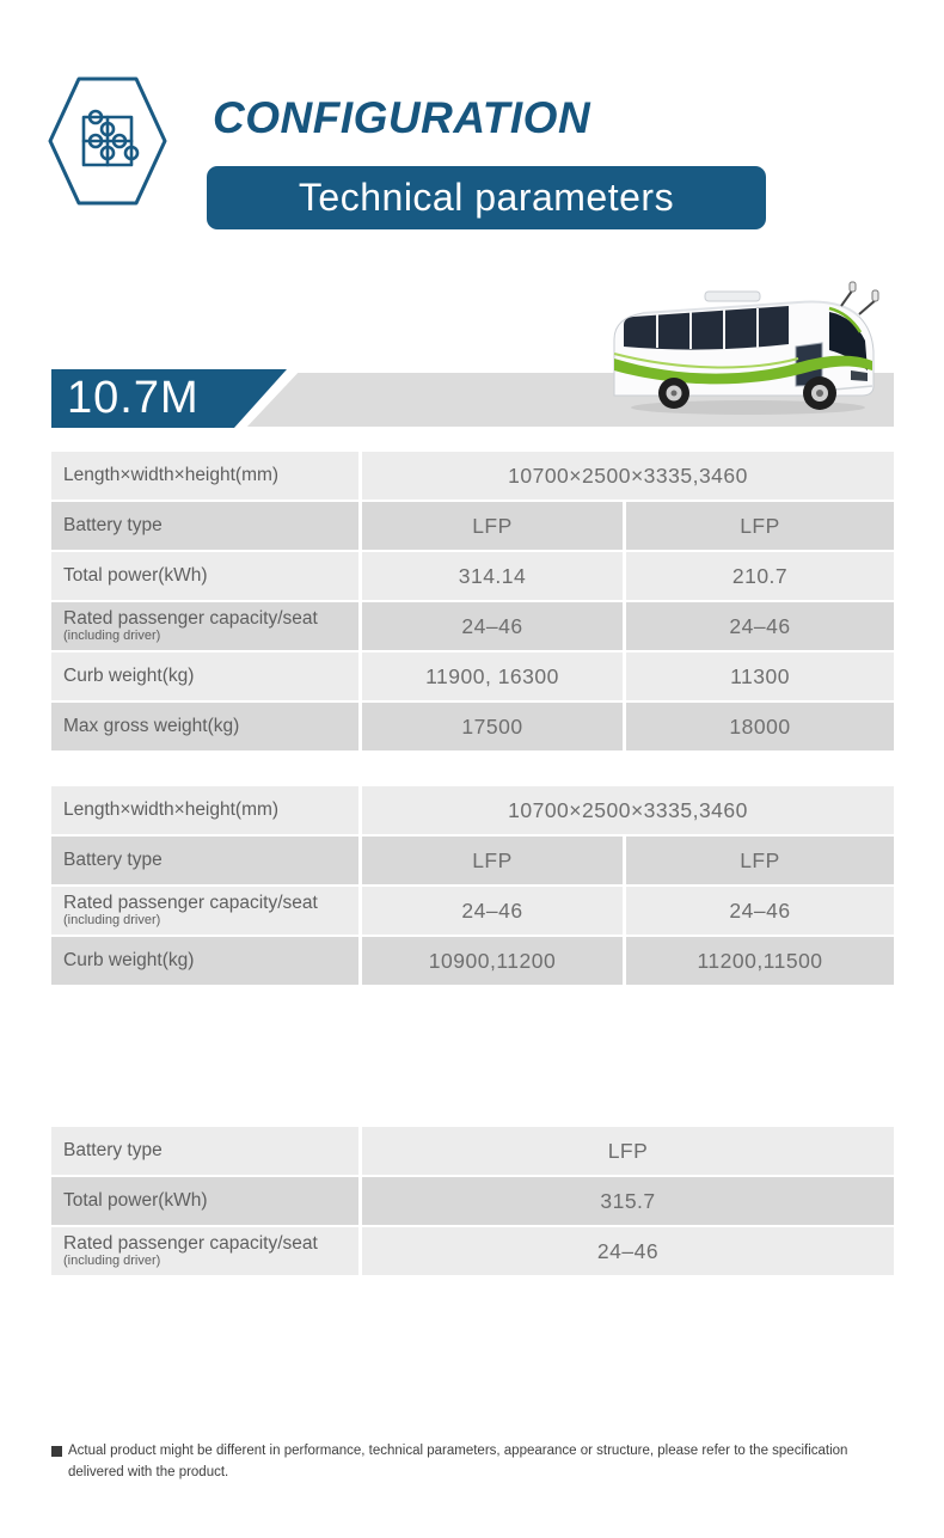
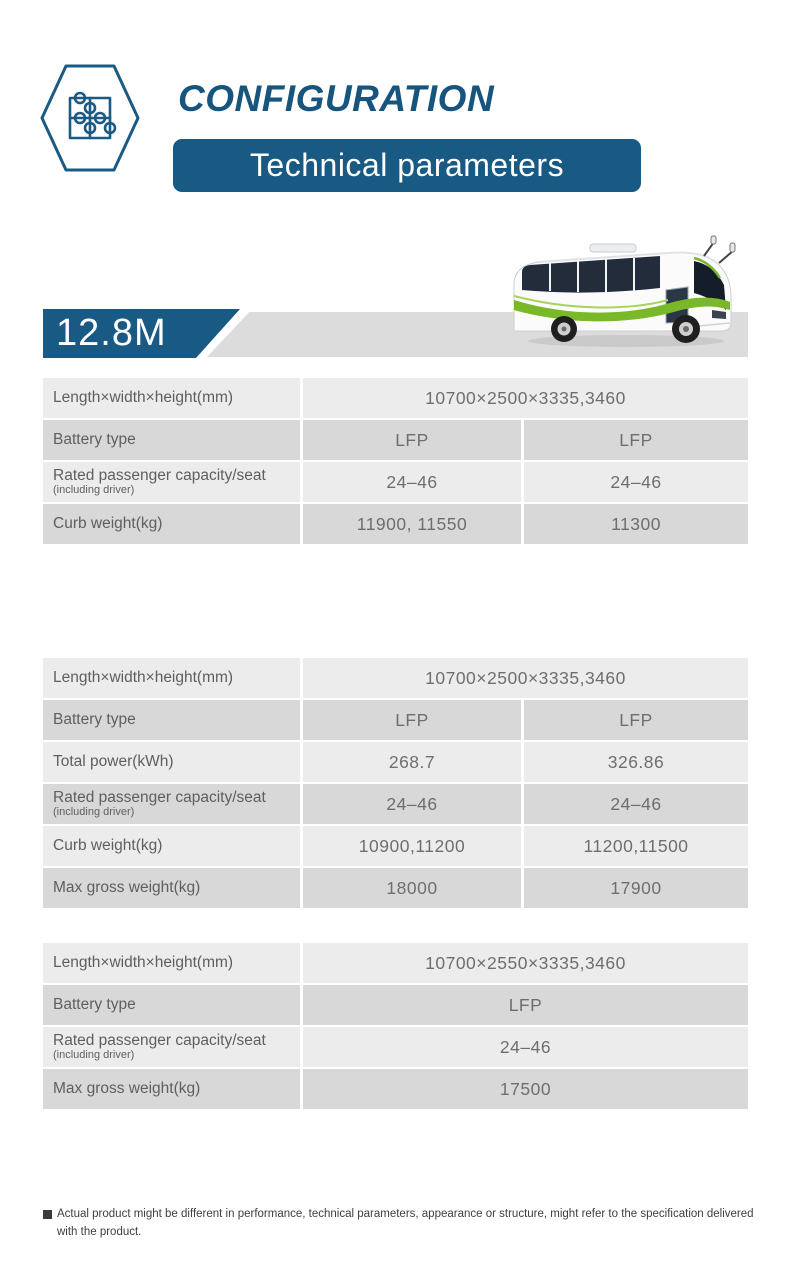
  CONFIGURATION
  Technical parameters
- 10.7M
+ 12.8M
  Length×width×height(mm)	10700×2500×3335,3460
  Battery type	LFP	LFP
- Total power(kWh)	314.14	210.7
  Rated passenger capacity/seat(including driver)	24–46	24–46
- Curb weight(kg)	11900, 16300	11300
+ Curb weight(kg)	11900, 11550	11300
- Max gross weight(kg)	17500	18000
  Length×width×height(mm)	10700×2500×3335,3460
  Battery type	LFP	LFP
+ Total power(kWh)	268.7	326.86
  Rated passenger capacity/seat(including driver)	24–46	24–46
  Curb weight(kg)	10900,11200	11200,11500
+ Max gross weight(kg)	18000	17900
+ Length×width×height(mm)	10700×2550×3335,3460
  Battery type	LFP
- Total power(kWh)	315.7
  Rated passenger capacity/seat(including driver)	24–46
+ Max gross weight(kg)	17500
- Actual product might be different in performance, technical parameters, appearance or structure, please refer to the specification delivered with the product.
+ Actual product might be different in performance, technical parameters, appearance or structure, might refer to the specification delivered with the product.
